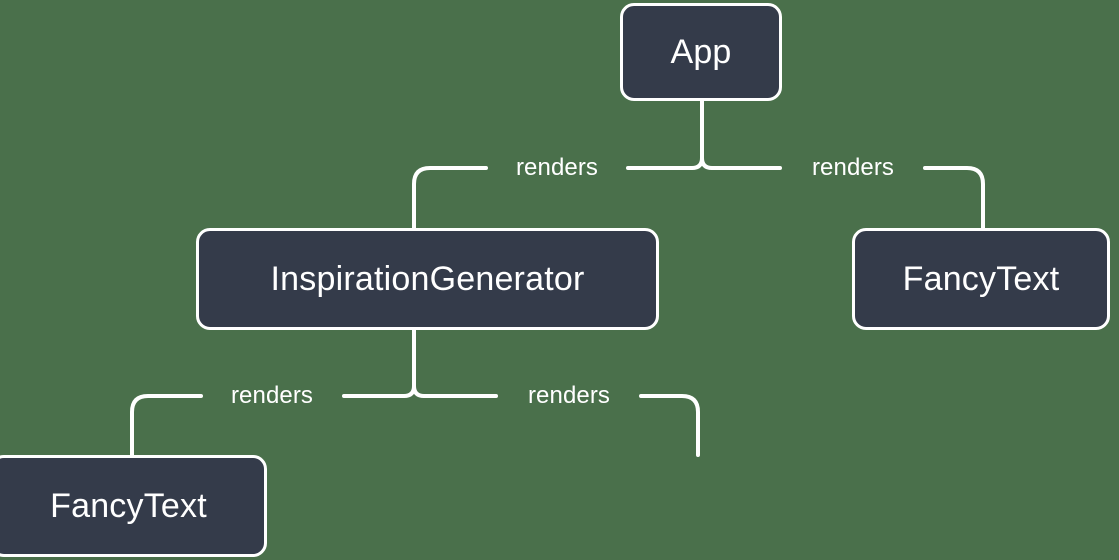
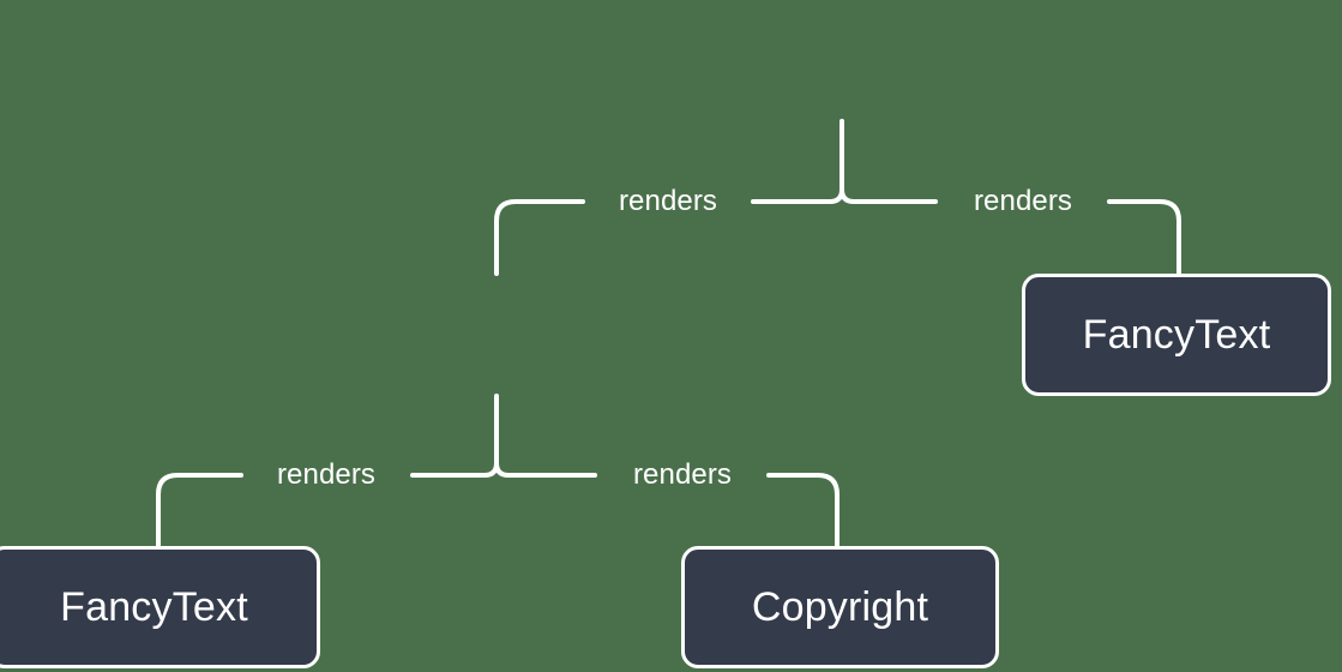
  renders
  renders
  renders
  renders
- App
- InspirationGenerator
  FancyText
  FancyText
+ Copyright
